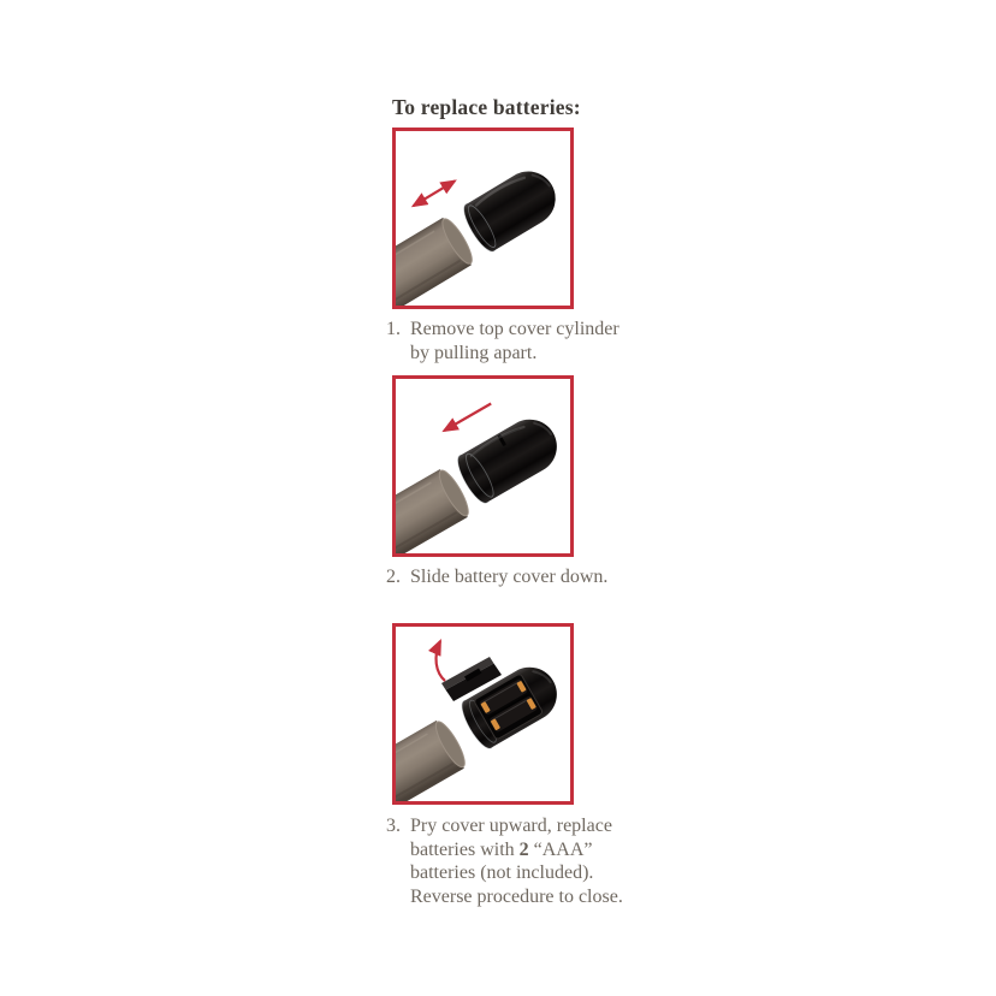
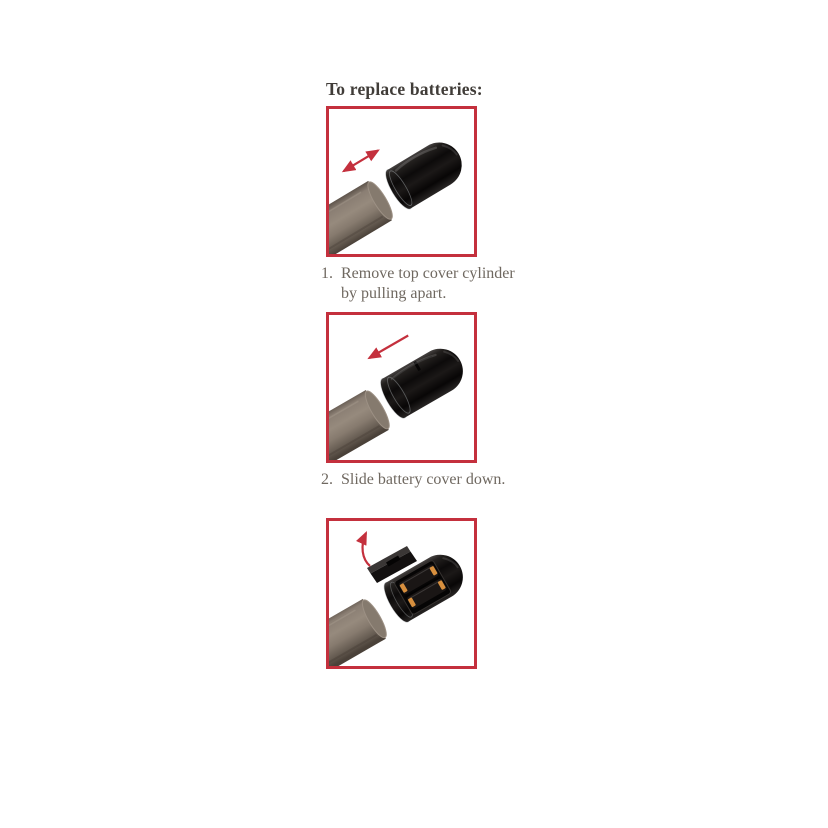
  To replace batteries:
  1.
  Remove top cover cylinder by pulling apart.
  2.
  Slide battery cover down.
- 3.
- Pry cover upward, replace batteries with 2 “AAA” batteries (not included). Reverse procedure to close.
